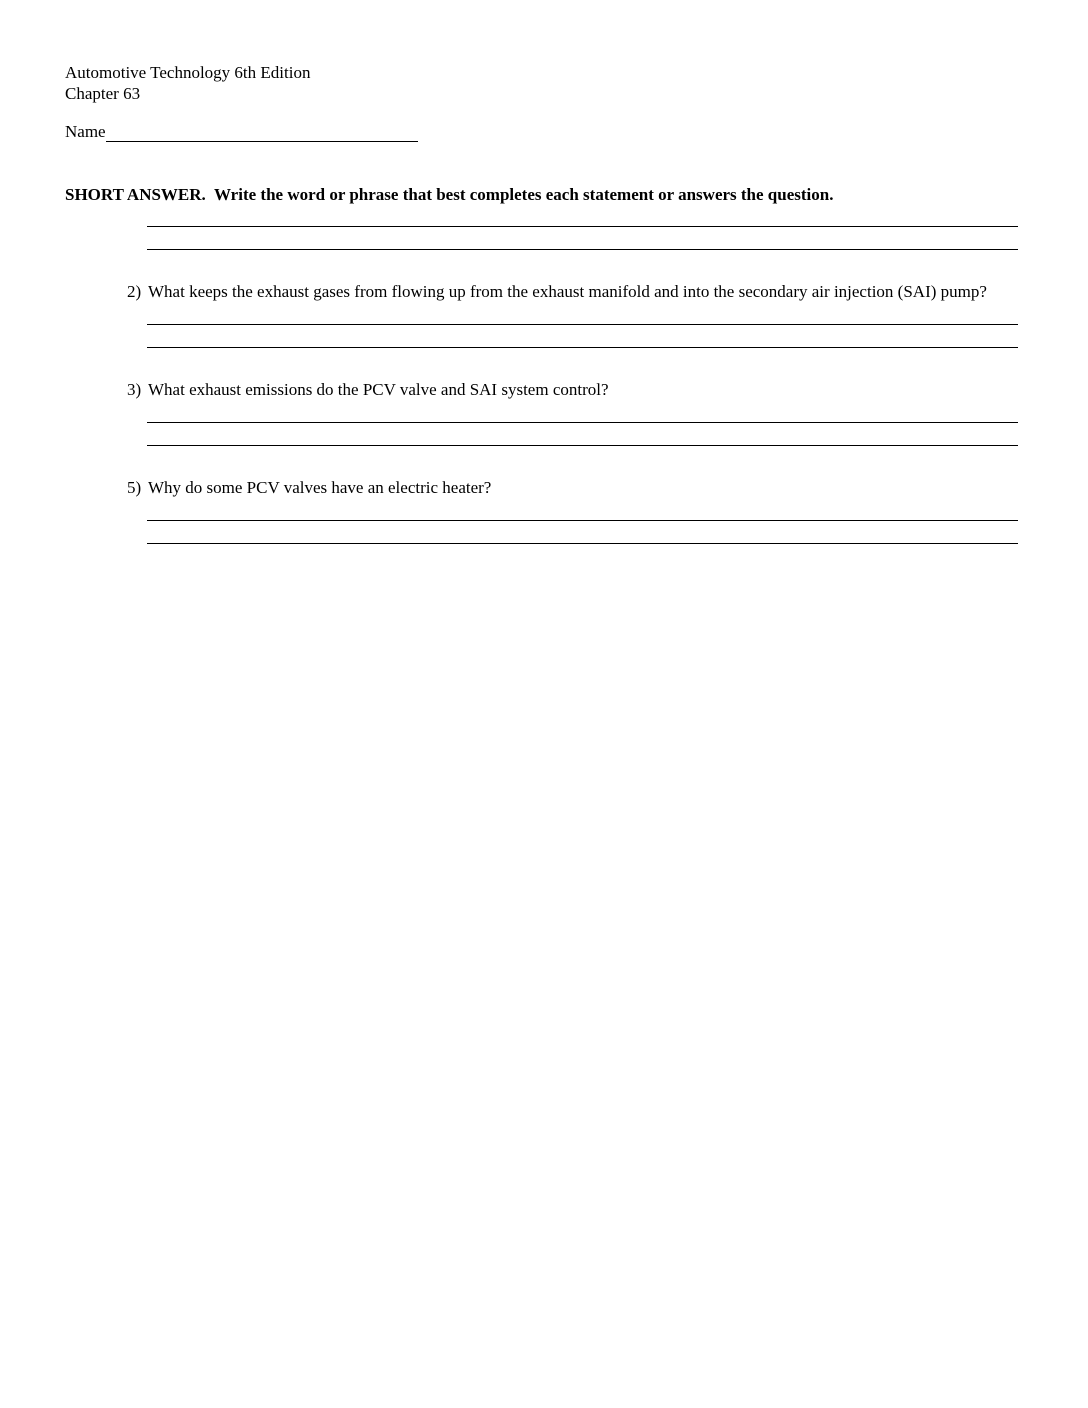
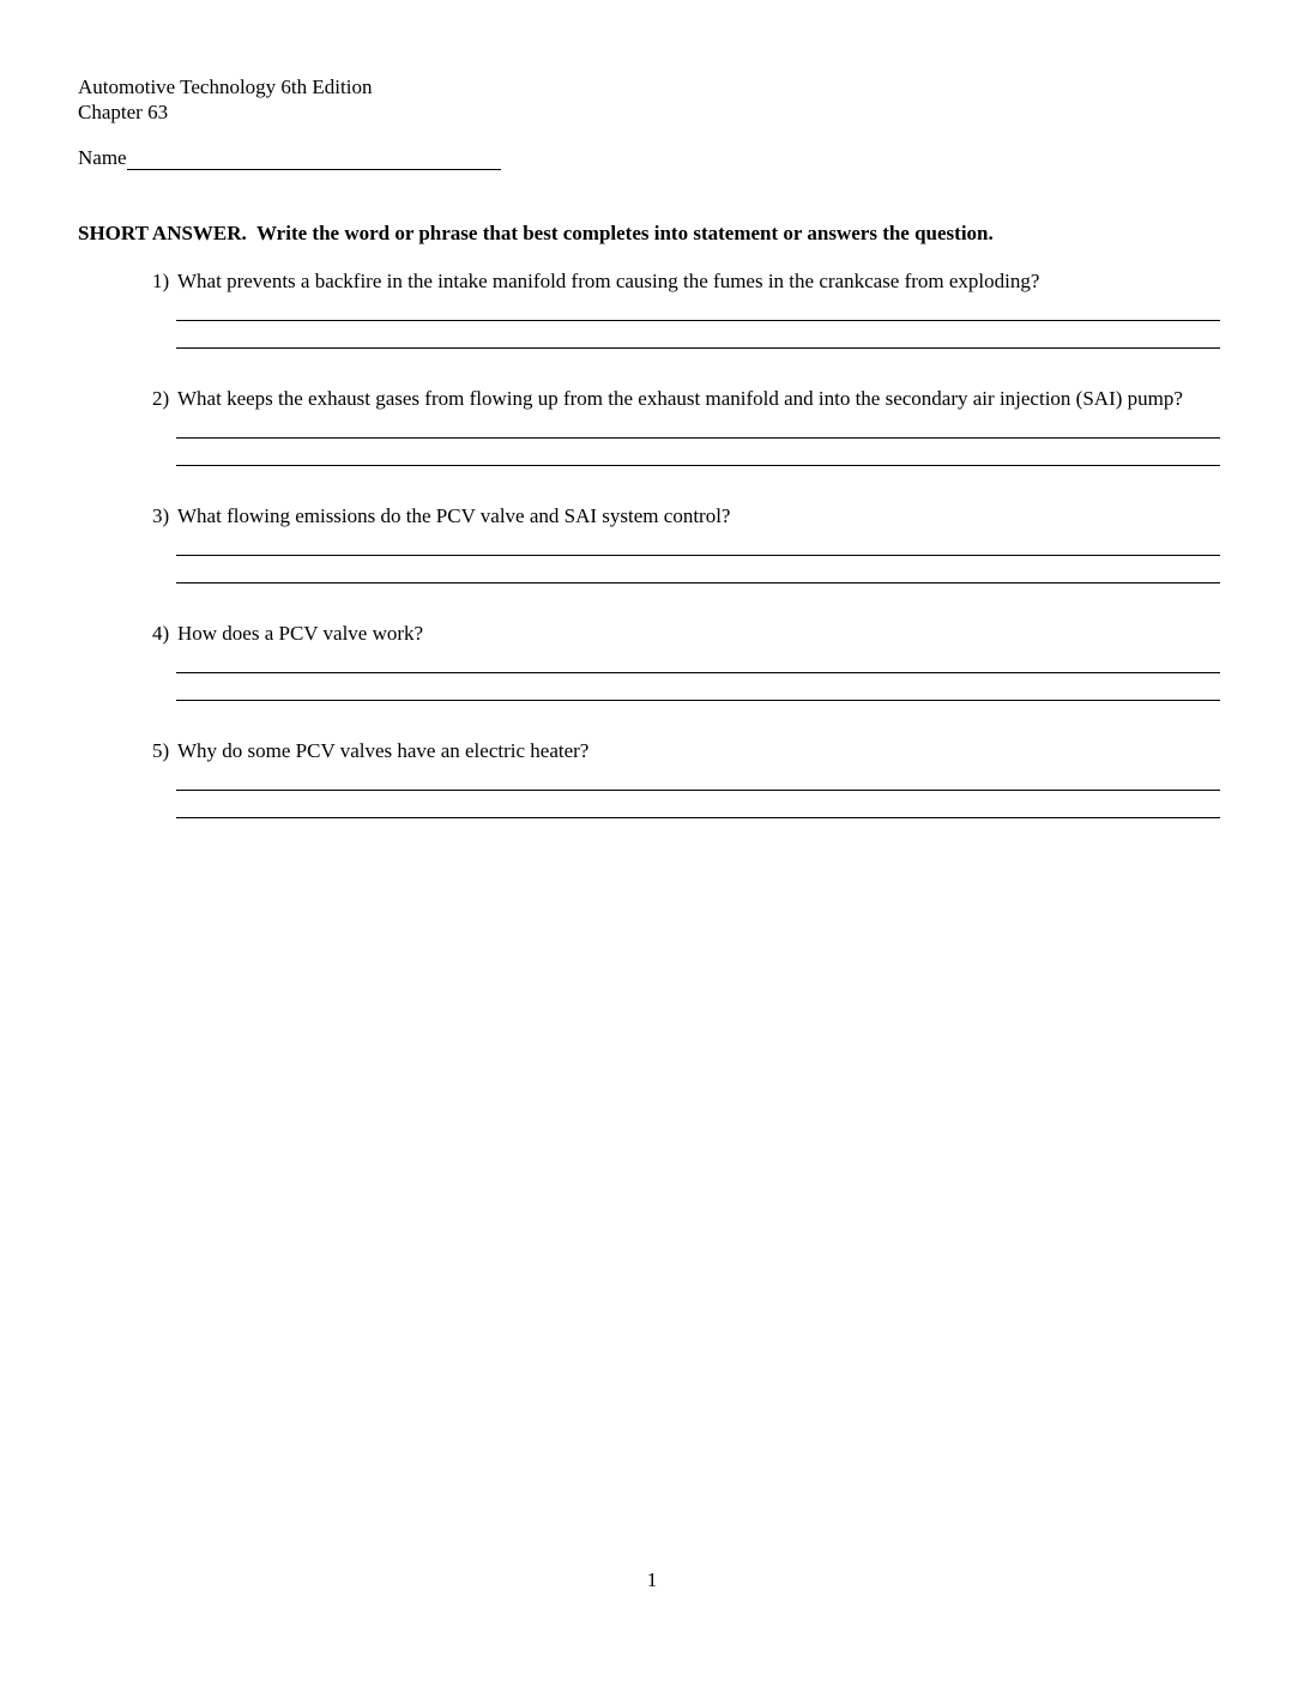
  Automotive Technology 6th Edition
  Chapter 63
  Name
- SHORT ANSWER. Write the word or phrase that best completes each statement or answers the question.
+ SHORT ANSWER. Write the word or phrase that best completes into statement or answers the question.
+ 1)
+ What prevents a backfire in the intake manifold from causing the fumes in the crankcase from exploding?
  2)
  What keeps the exhaust gases from flowing up from the exhaust manifold and into the secondary air injection (SAI) pump?
  3)
- What exhaust emissions do the PCV valve and SAI system control?
+ What flowing emissions do the PCV valve and SAI system control?
+ 4)
+ How does a PCV valve work?
  5)
  Why do some PCV valves have an electric heater?
+ 1
